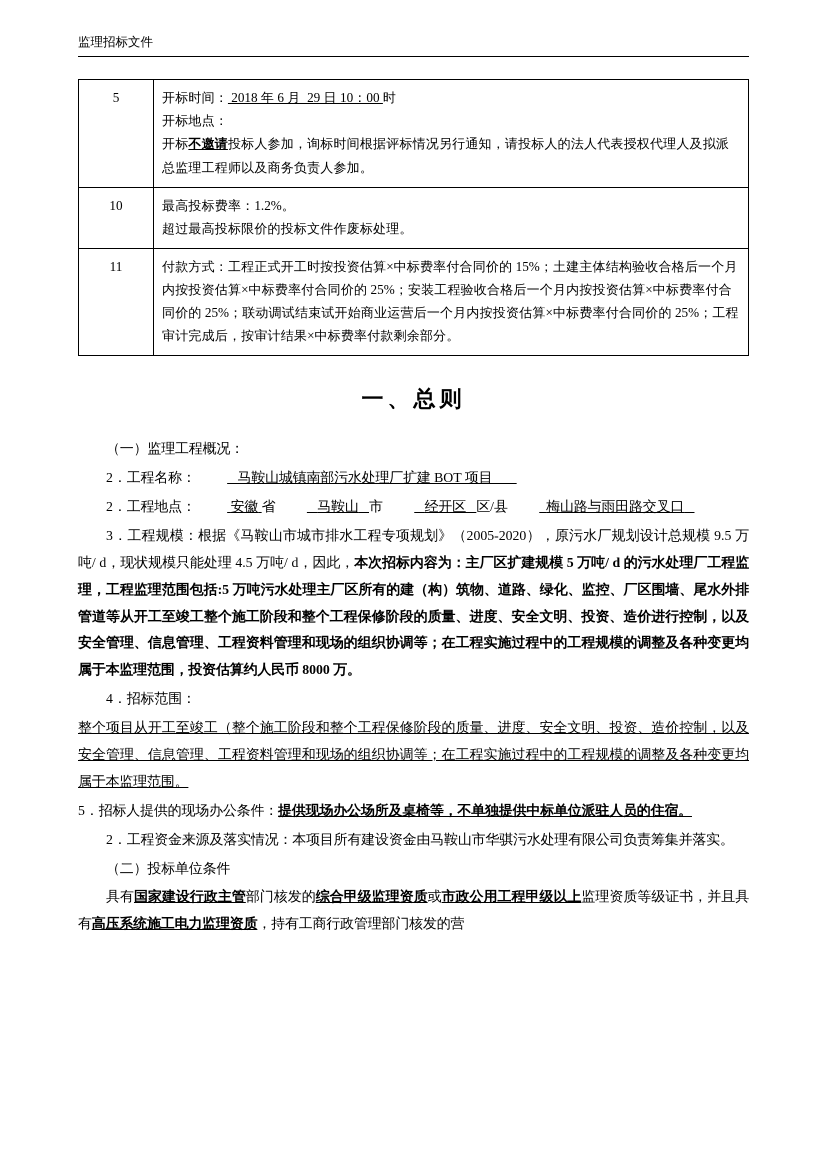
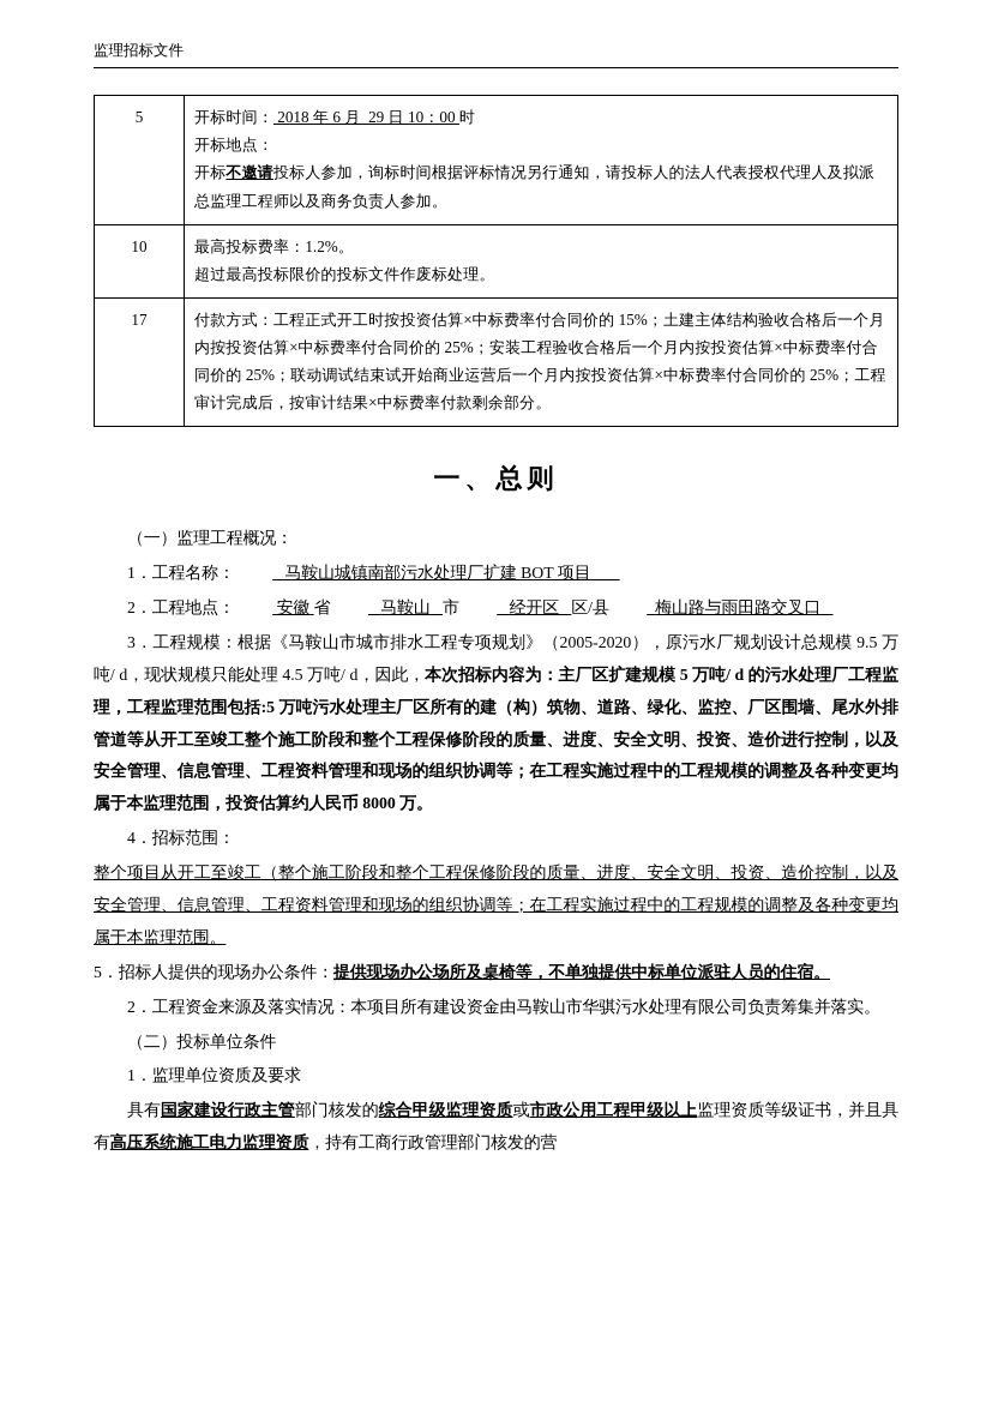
  监理招标文件
  5	开标时间： 2018 年 6 月 29 日 10：00 时 开标地点： 开标不邀请投标人参加，询标时间根据评标情况另行通知，请投标人的法人代表授权代理人及拟派总监理工程师以及商务负责人参加。
  10	最高投标费率：1.2%。 超过最高投标限价的投标文件作废标处理。
- 11	付款方式：工程正式开工时按投资估算×中标费率付合同价的 15%；土建主体结构验收合格后一个月内按投资估算×中标费率付合同价的 25%；安装工程验收合格后一个月内按投资估算×中标费率付合同价的 25%；联动调试结束试开始商业运营后一个月内按投资估算×中标费率付合同价的 25%；工程审计完成后，按审计结果×中标费率付款剩余部分。
+ 17	付款方式：工程正式开工时按投资估算×中标费率付合同价的 15%；土建主体结构验收合格后一个月内按投资估算×中标费率付合同价的 25%；安装工程验收合格后一个月内按投资估算×中标费率付合同价的 25%；联动调试结束试开始商业运营后一个月内按投资估算×中标费率付合同价的 25%；工程审计完成后，按审计结果×中标费率付款剩余部分。
  一、总则
  （一）监理工程概况：
- 2．工程名称： 马鞍山城镇南部污水处理厂扩建 BOT 项目
+ 1．工程名称： 马鞍山城镇南部污水处理厂扩建 BOT 项目
  2．工程地点： 安徽 省 马鞍山 市 经开区 区/县 梅山路与雨田路交叉口
  3．工程规模：根据《马鞍山市城市排水工程专项规划》（2005-2020），原污水厂规划设计总规模 9.5 万吨/ d，现状规模只能处理 4.5 万吨/ d，因此，本次招标内容为：主厂区扩建规模 5 万吨/ d 的污水处理厂工程监理，工程监理范围包括:5 万吨污水处理主厂区所有的建（构）筑物、道路、绿化、监控、厂区围墙、尾水外排管道等从开工至竣工整个施工阶段和整个工程保修阶段的质量、进度、安全文明、投资、造价进行控制，以及安全管理、信息管理、工程资料管理和现场的组织协调等；在工程实施过程中的工程规模的调整及各种变更均属于本监理范围，投资估算约人民币 8000 万。
  4．招标范围：
  整个项目从开工至竣工（整个施工阶段和整个工程保修阶段的质量、进度、安全文明、投资、造价控制，以及安全管理、信息管理、工程资料管理和现场的组织协调等；在工程实施过程中的工程规模的调整及各种变更均属于本监理范围。
  5．招标人提供的现场办公条件：提供现场办公场所及桌椅等，不单独提供中标单位派驻人员的住宿。
  2．工程资金来源及落实情况：本项目所有建设资金由马鞍山市华骐污水处理有限公司负责筹集并落实。
  （二）投标单位条件
+ 1．监理单位资质及要求
  具有国家建设行政主管部门核发的综合甲级监理资质或市政公用工程甲级以上监理资质等级证书，并且具有高压系统施工电力监理资质，持有工商行政管理部门核发的营
